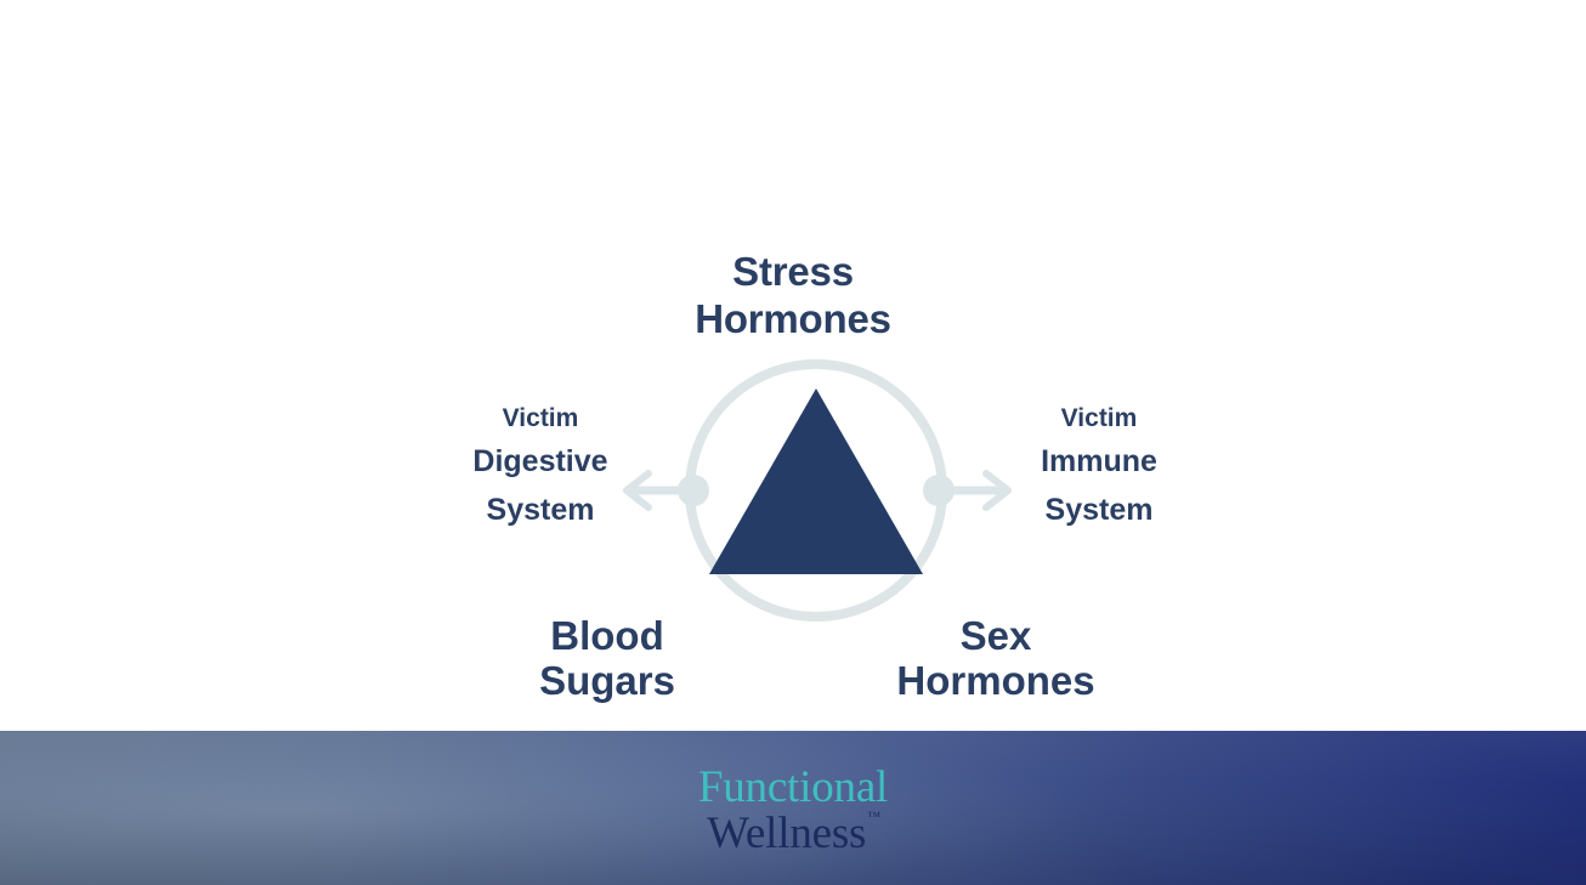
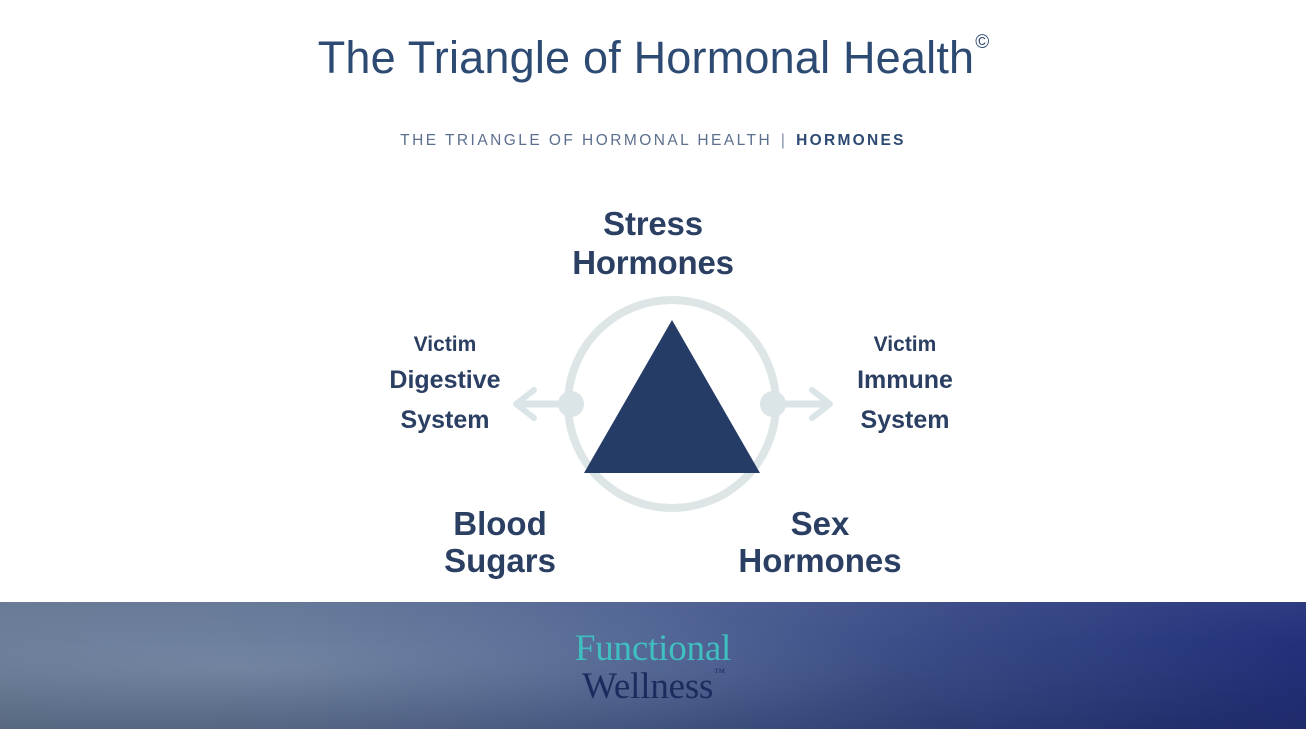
+ The Triangle of Hormonal Health©
+ THE TRIANGLE OF HORMONAL HEALTH | HORMONES
  Stress
  Hormones
  Victim
  Digestive
  System
  Victim
  Immune
  System
  Blood
  Sugars
  Sex
  Hormones
  Functional
  Wellness™
